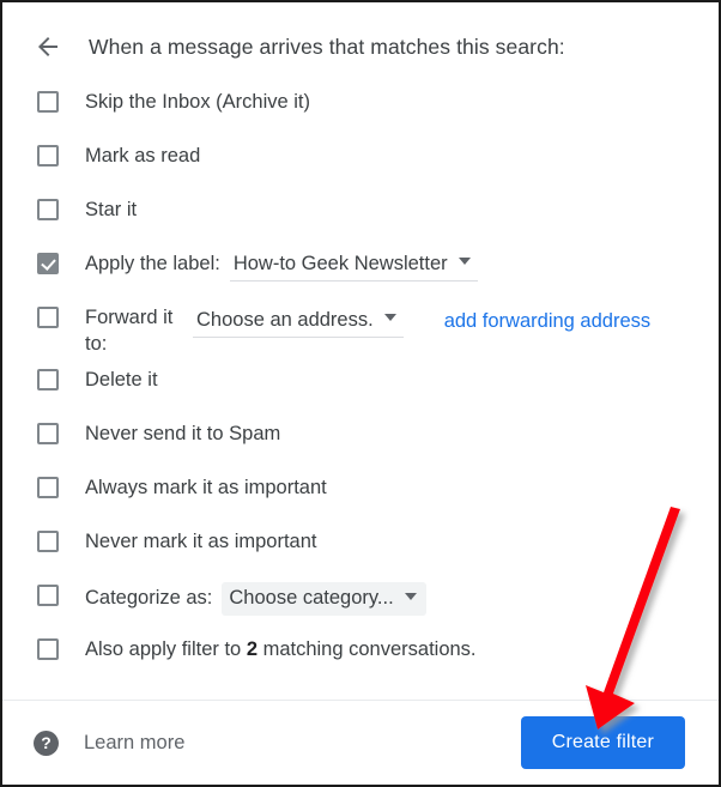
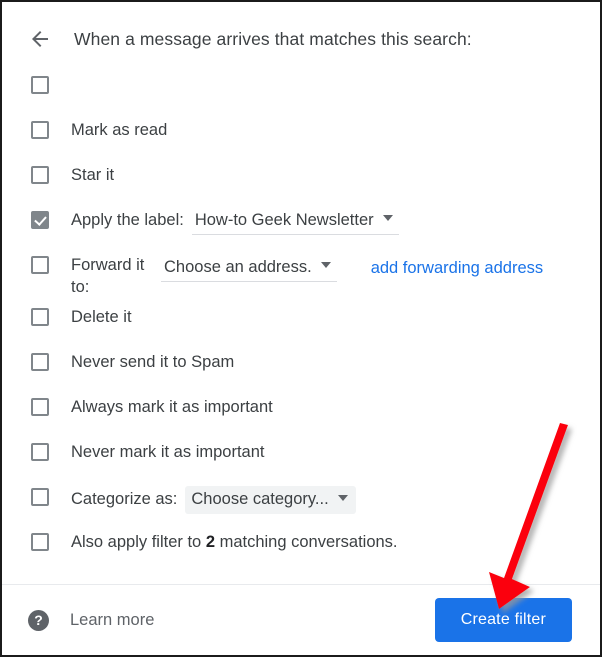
  When a message arrives that matches this search:
- Skip the Inbox (Archive it)
  Mark as read
  Star it
  Apply the label:
  How-to Geek Newsletter
  Forward it to:
  Choose an address.
  add forwarding address
  Delete it
  Never send it to Spam
  Always mark it as important
  Never mark it as important
  Categorize as:
  Choose category...
  Also apply filter to 2 matching conversations.
  ?
  Learn more
  Create filter
